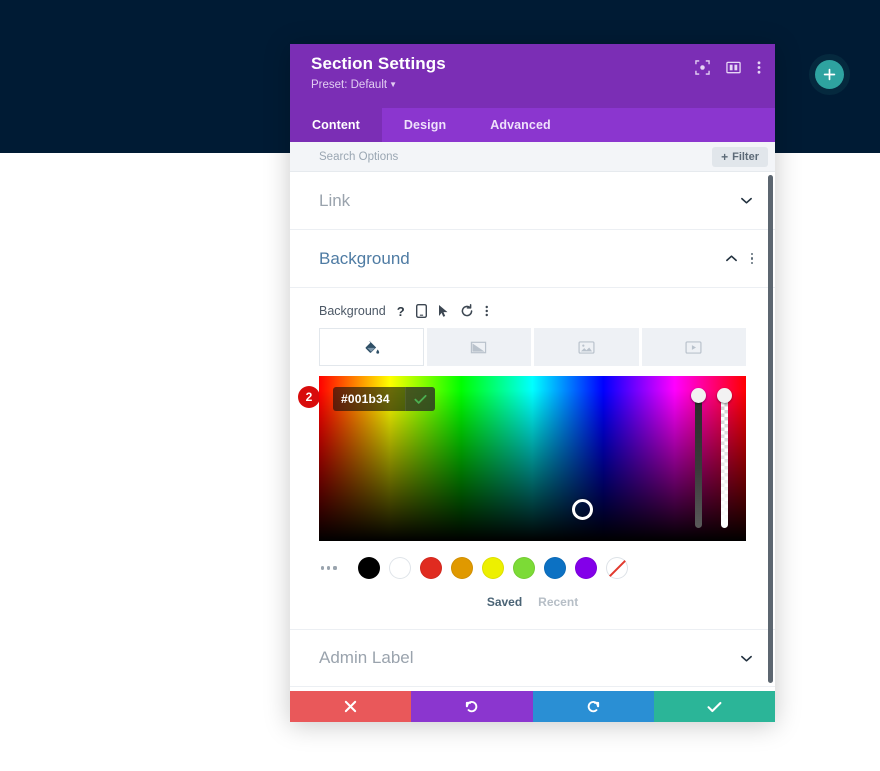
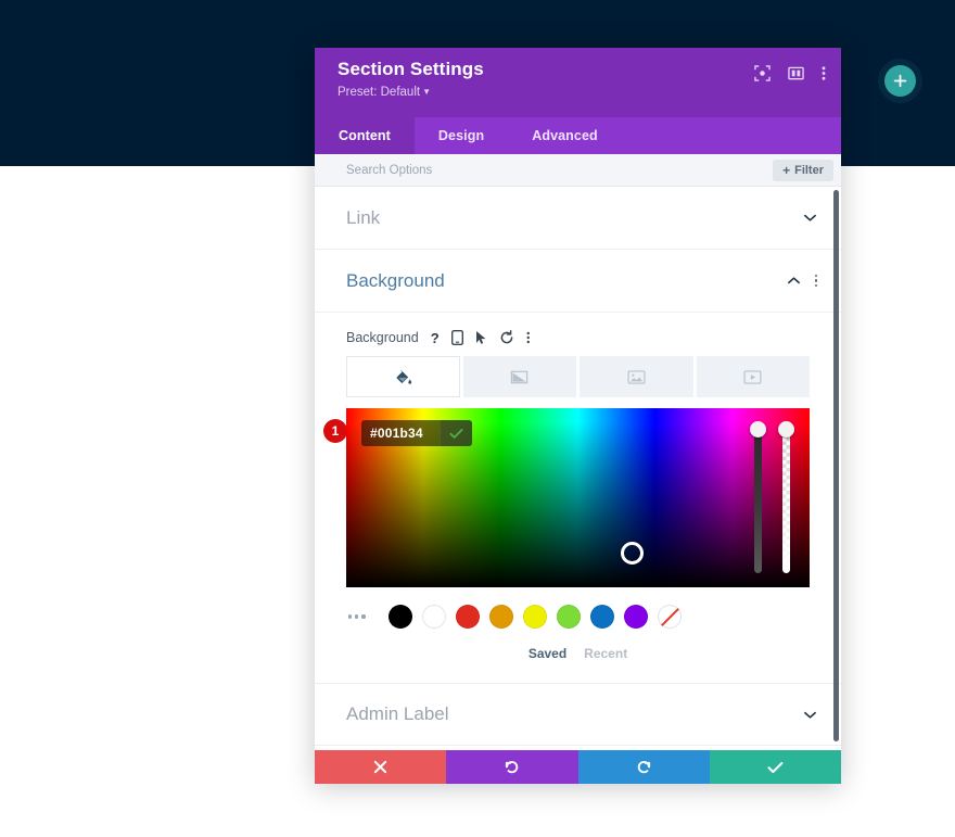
  Section Settings
  Preset: Default ▼
  Content
  Design
  Advanced
  Search Options
  +
  Filter
  Link
  Background
  Background
  ?
- 2
+ 1
  #001b34
  Saved
  Recent
  Admin Label
